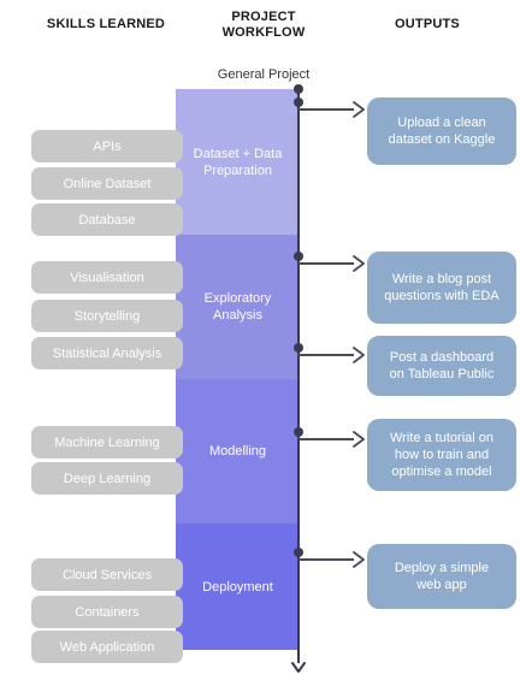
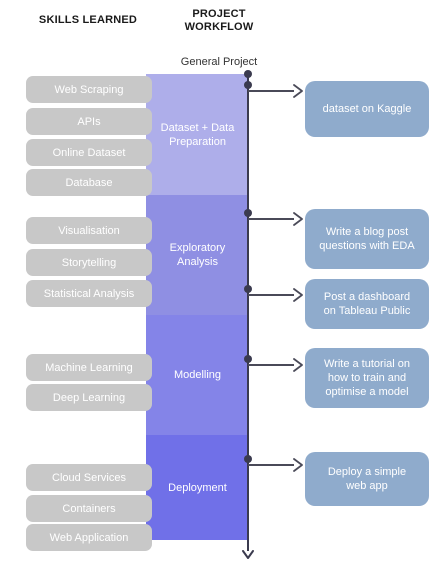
  SKILLS LEARNED
  PROJECT
  WORKFLOW
- OUTPUTS
  General Project
  Dataset + Data
  Preparation
  Exploratory
  Analysis
  Modelling
  Deployment
+ Web Scraping
  APIs
  Online Dataset
  Database
  Visualisation
  Storytelling
  Statistical Analysis
  Machine Learning
  Deep Learning
  Cloud Services
  Containers
  Web Application
- Upload a clean
  dataset on Kaggle
  Write a blog post
  questions with EDA
  Post a dashboard
  on Tableau Public
  Write a tutorial on
  how to train and
  optimise a model
  Deploy a simple
  web app
